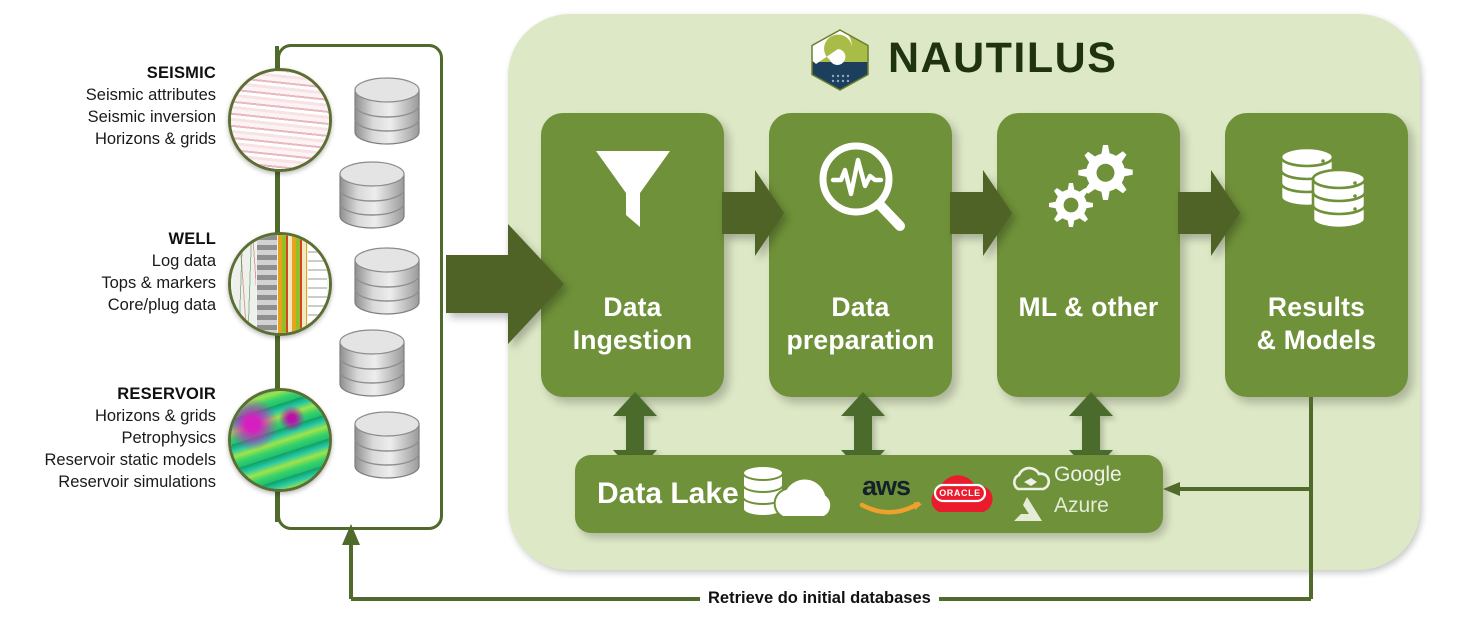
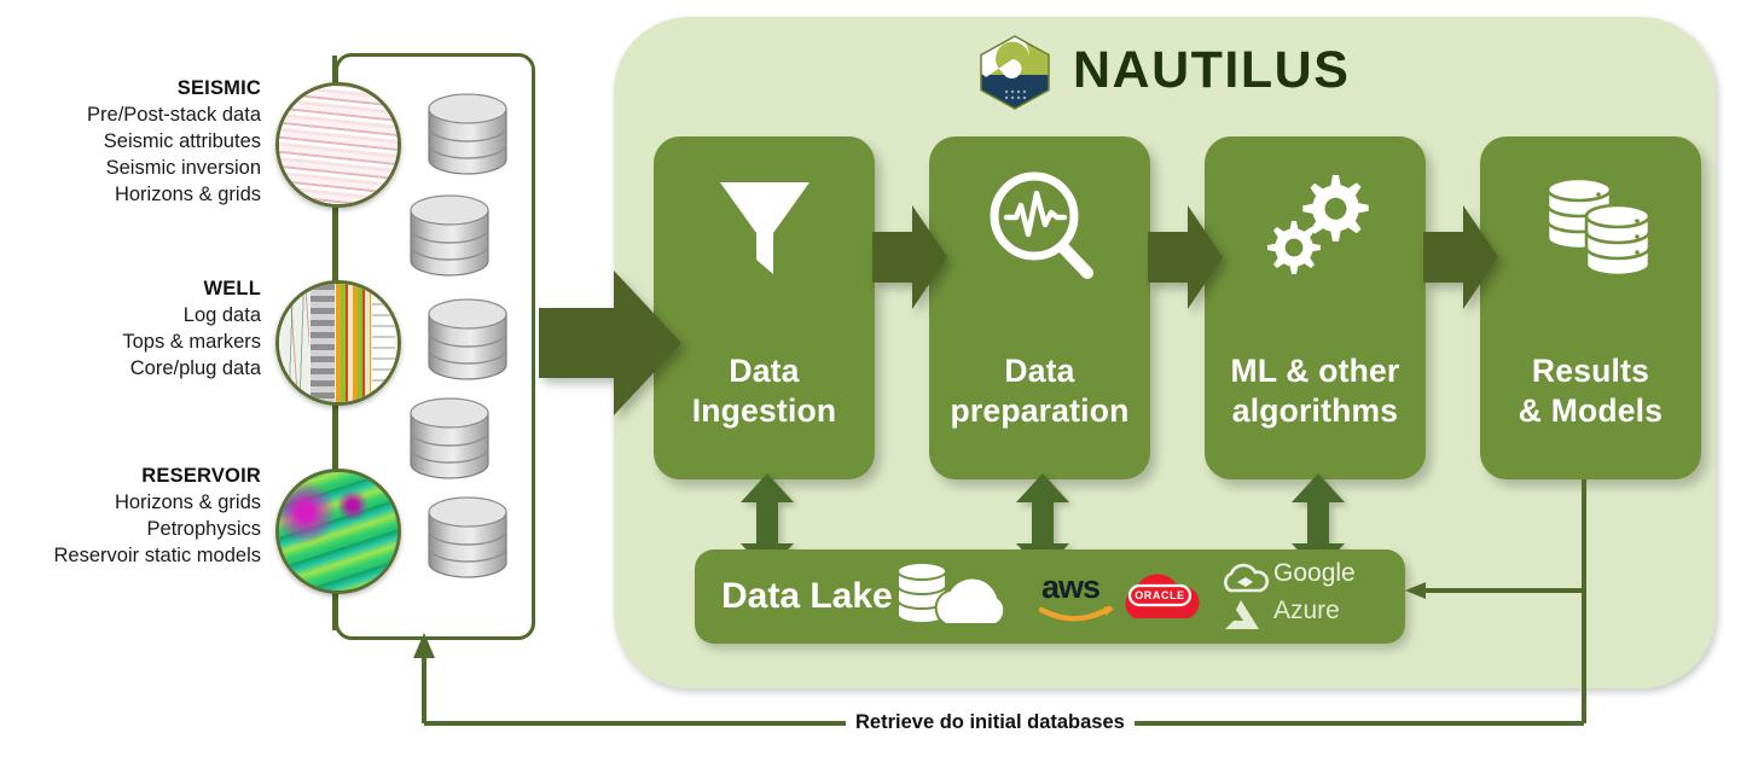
  SEISMIC
+ Pre/Post-stack data
  Seismic attributes
  Seismic inversion
  Horizons & grids
  WELL
  Log data
  Tops & markers
  Core/plug data
  RESERVOIR
  Horizons & grids
  Petrophysics
  Reservoir static models
- Reservoir simulations
  NAUTILUS
  Data
  Ingestion
  Data
  preparation
  ML & other
+ algorithms
  Results
  & Models
  Data Lake
  aws
  ORACLE
  Google
  Azure
  Retrieve do initial databases
